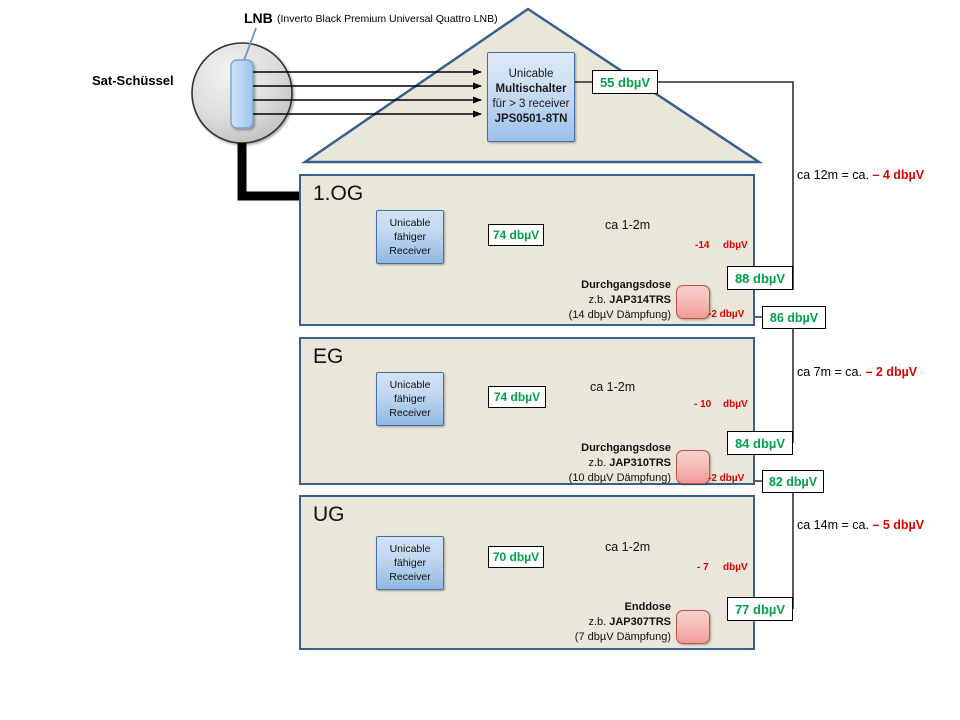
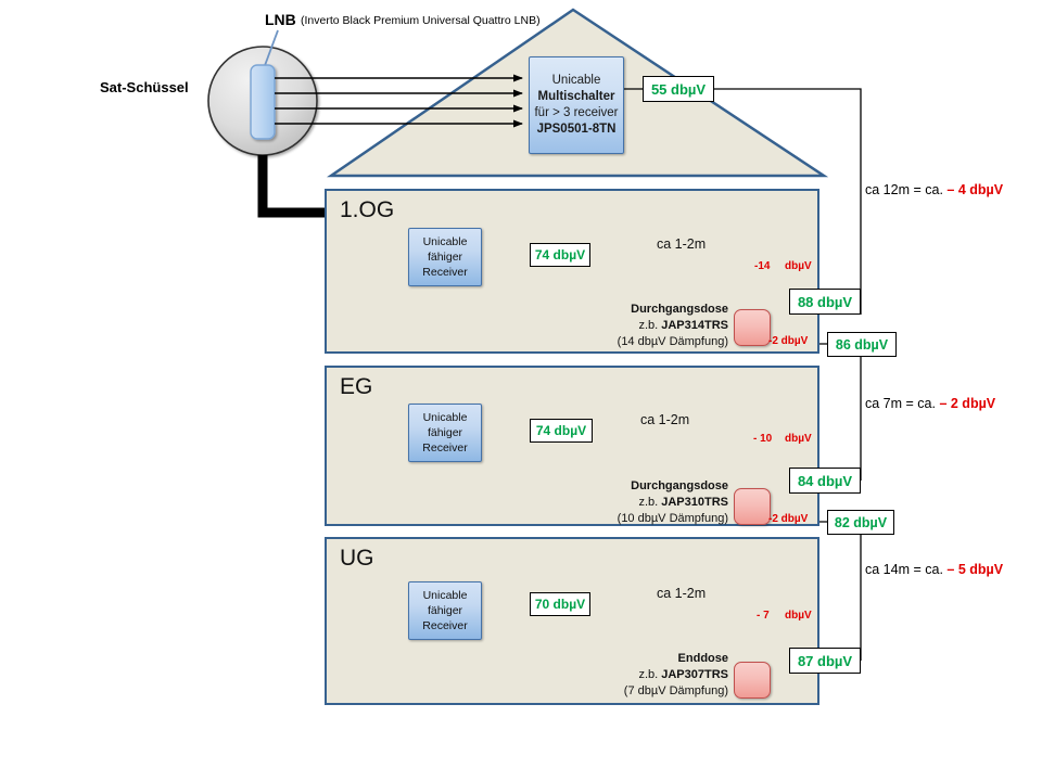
  LNB
  (Inverto Black Premium Universal Quattro LNB)
  Sat-Schüssel
  Unicable
  Multischalter
  für > 3 receiver
  JPS0501-8TN
  1.OG
  EG
  UG
  Unicable
  fähiger
  Receiver
  Unicable
  fähiger
  Receiver
  Unicable
  fähiger
  Receiver
  Durchgangsdose
  z.b. JAP314TRS
  (14 dbµV Dämpfung)
  Durchgangsdose
  z.b. JAP310TRS
  (10 dbµV Dämpfung)
  Enddose
  z.b. JAP307TRS
  (7 dbµV Dämpfung)
  55 dbµV
  74 dbµV
  74 dbµV
  70 dbµV
  88 dbµV
  86 dbµV
  84 dbµV
  82 dbµV
- 77 dbµV
+ 87 dbµV
  -14
  dbµV
  -2 dbµV
  - 10
  dbµV
  -2 dbµV
  - 7
  dbµV
  ca 12m = ca. – 4 dbµV
  ca 7m = ca. – 2 dbµV
  ca 14m = ca. – 5 dbµV
  ca 1-2m
  ca 1-2m
  ca 1-2m
